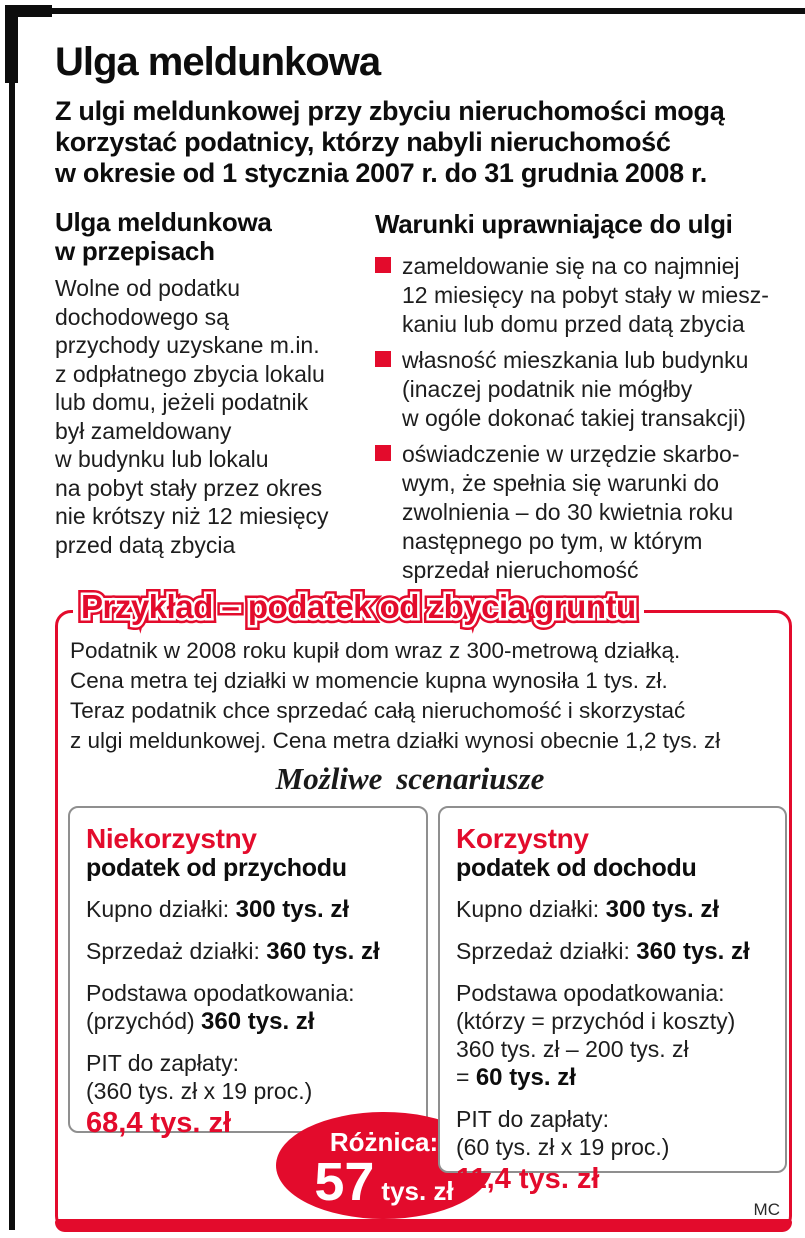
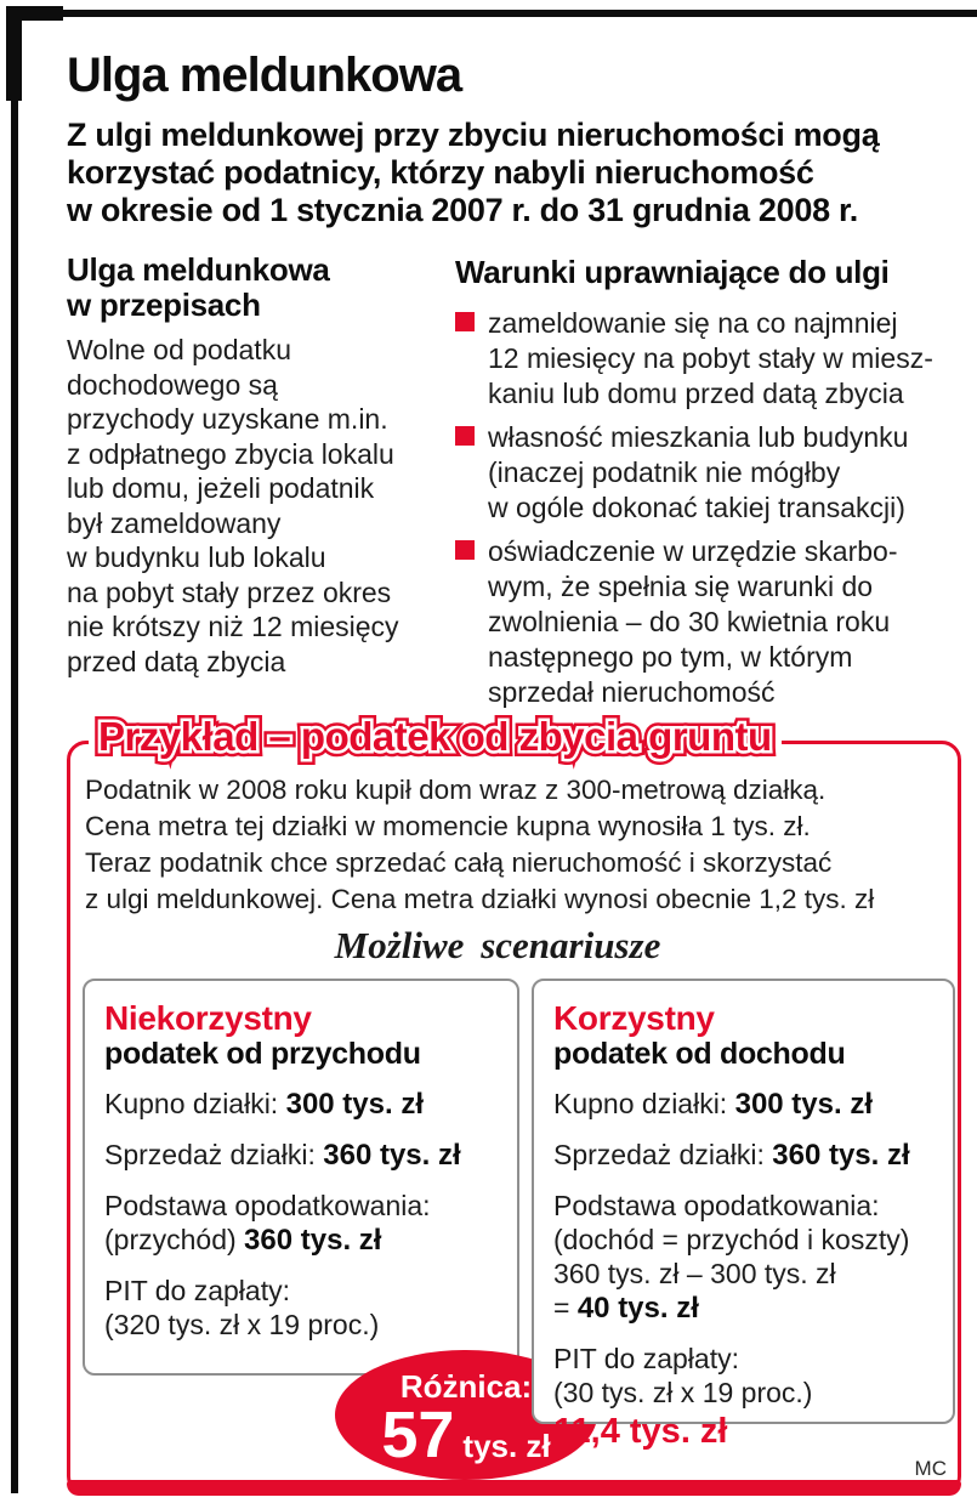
  Ulga meldunkowa
  Z ulgi meldunkowej przy zbyciu nieruchomości mogą
  korzystać podatnicy, którzy nabyli nieruchomość
  w okresie od 1 stycznia 2007 r. do 31 grudnia 2008 r.
  Ulga meldunkowa
  w przepisach
  Wolne od podatku
  dochodowego są
  przychody uzyskane m.in.
  z odpłatnego zbycia lokalu
  lub domu, jeżeli podatnik
  był zameldowany
  w budynku lub lokalu
  na pobyt stały przez okres
  nie krótszy niż 12 miesięcy
  przed datą zbycia
  Warunki uprawniające do ulgi
  zameldowanie się na co najmniej
  12 miesięcy na pobyt stały w miesz-
  kaniu lub domu przed datą zbycia
  własność mieszkania lub budynku
  (inaczej podatnik nie mógłby
  w ogóle dokonać takiej transakcji)
  oświadczenie w urzędzie skarbo-
  wym, że spełnia się warunki do
  zwolnienia – do 30 kwietnia roku
  następnego po tym, w którym
  sprzedał nieruchomość
  Przykład – podatek od zbycia gruntu
  Podatnik w 2008 roku kupił dom wraz z 300-metrową działką.
  Cena metra tej działki w momencie kupna wynosiła 1 tys. zł.
  Teraz podatnik chce sprzedać całą nieruchomość i skorzystać
  z ulgi meldunkowej. Cena metra działki wynosi obecnie 1,2 tys. zł
  Możliwe scenariusze
  Niekorzystny
  podatek od przychodu
  Kupno działki: 300 tys. zł
  Sprzedaż działki: 360 tys. zł
  Podstawa opodatkowania:
  (przychód) 360 tys. zł
  PIT do zapłaty:
- (360 tys. zł x 19 proc.)
+ (320 tys. zł x 19 proc.)
- 68,4 tys. zł
  Różnica:
  57
  tys. zł
  Korzystny
  podatek od dochodu
  Kupno działki: 300 tys. zł
  Sprzedaż działki: 360 tys. zł
  Podstawa opodatkowania:
- (którzy = przychód i koszty)
+ (dochód = przychód i koszty)
- 360 tys. zł – 200 tys. zł
+ 360 tys. zł – 300 tys. zł
- = 60 tys. zł
+ = 40 tys. zł
  PIT do zapłaty:
- (60 tys. zł x 19 proc.)
+ (30 tys. zł x 19 proc.)
  11,4 tys. zł
  MC
